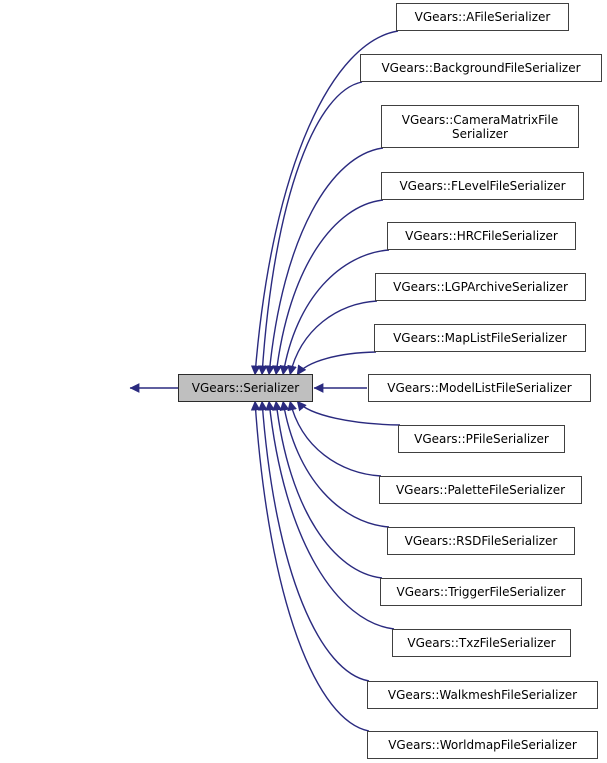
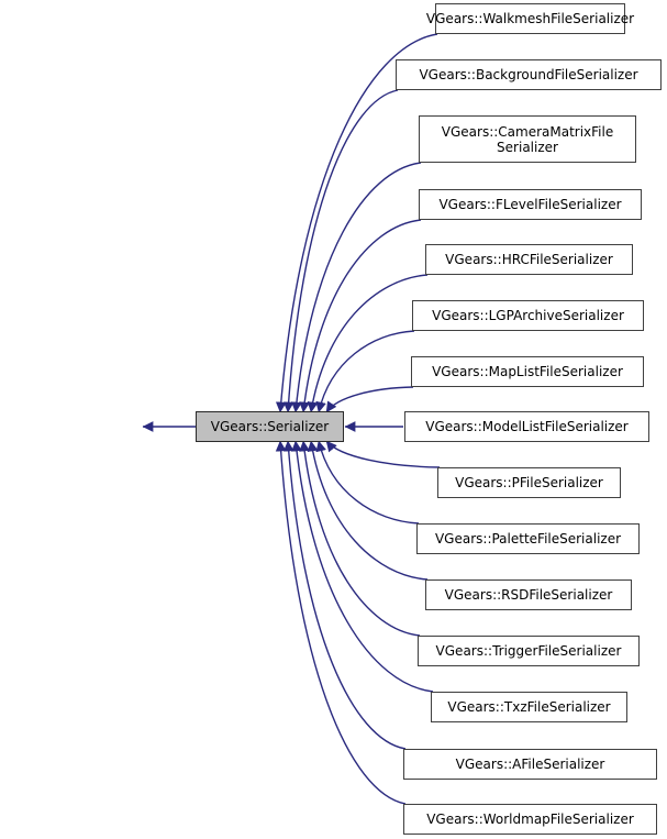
  VGears::Serializer
- VGears::AFileSerializer
+ VGears::WalkmeshFileSerializer
  VGears::BackgroundFileSerializer
  VGears::CameraMatrixFile
  Serializer
  VGears::FLevelFileSerializer
  VGears::HRCFileSerializer
  VGears::LGPArchiveSerializer
  VGears::MapListFileSerializer
  VGears::ModelListFileSerializer
  VGears::PFileSerializer
  VGears::PaletteFileSerializer
  VGears::RSDFileSerializer
  VGears::TriggerFileSerializer
  VGears::TxzFileSerializer
- VGears::WalkmeshFileSerializer
+ VGears::AFileSerializer
  VGears::WorldmapFileSerializer
